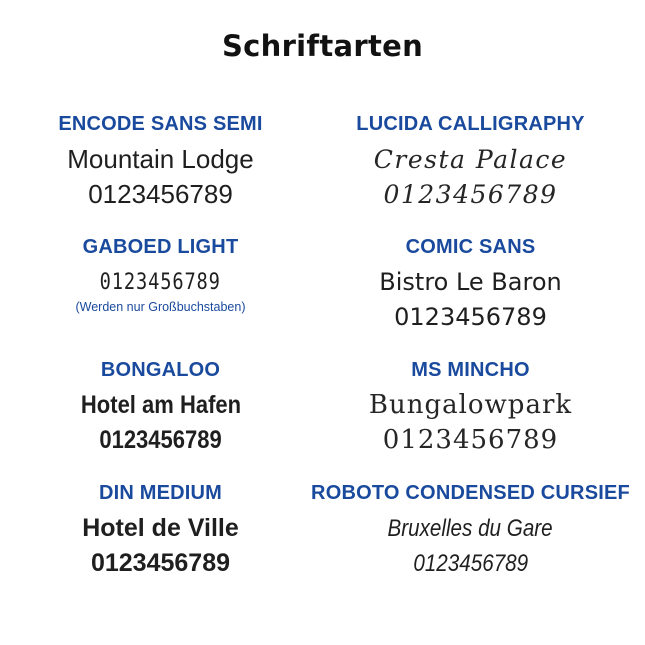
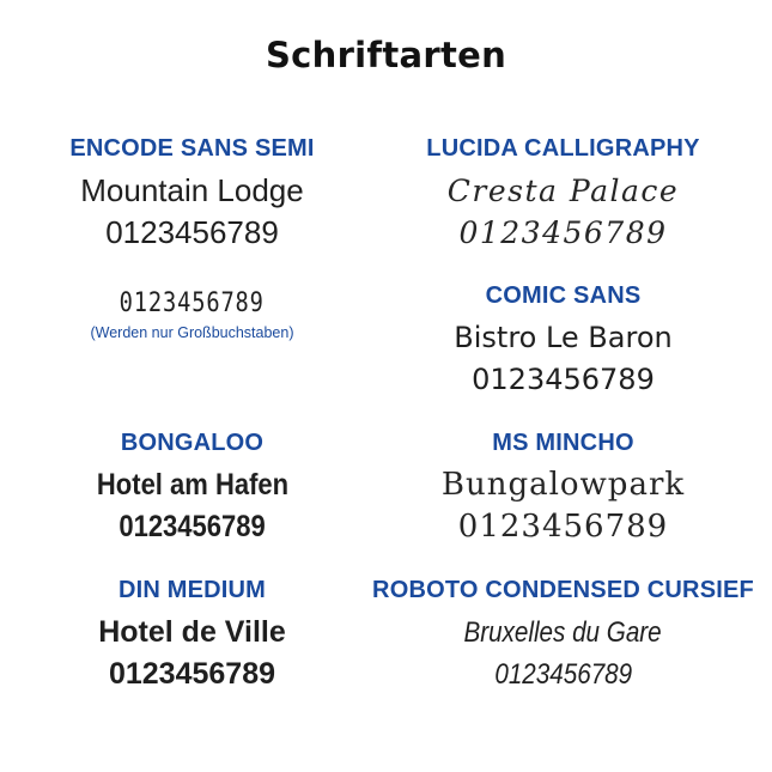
  Schriftarten
  ENCODE SANS SEMI
  Mountain Lodge
  0123456789
  LUCIDA CALLIGRAPHY
  Cresta Palace
  0123456789
- GABOED LIGHT
  0123456789
  (Werden nur Großbuchstaben)
  COMIC SANS
  Bistro Le Baron
  0123456789
  BONGALOO
  Hotel am Hafen
  0123456789
  MS MINCHO
  Bungalowpark
  0123456789
  DIN MEDIUM
  Hotel de Ville
  0123456789
  ROBOTO CONDENSED CURSIEF
  Bruxelles du Gare
  0123456789
